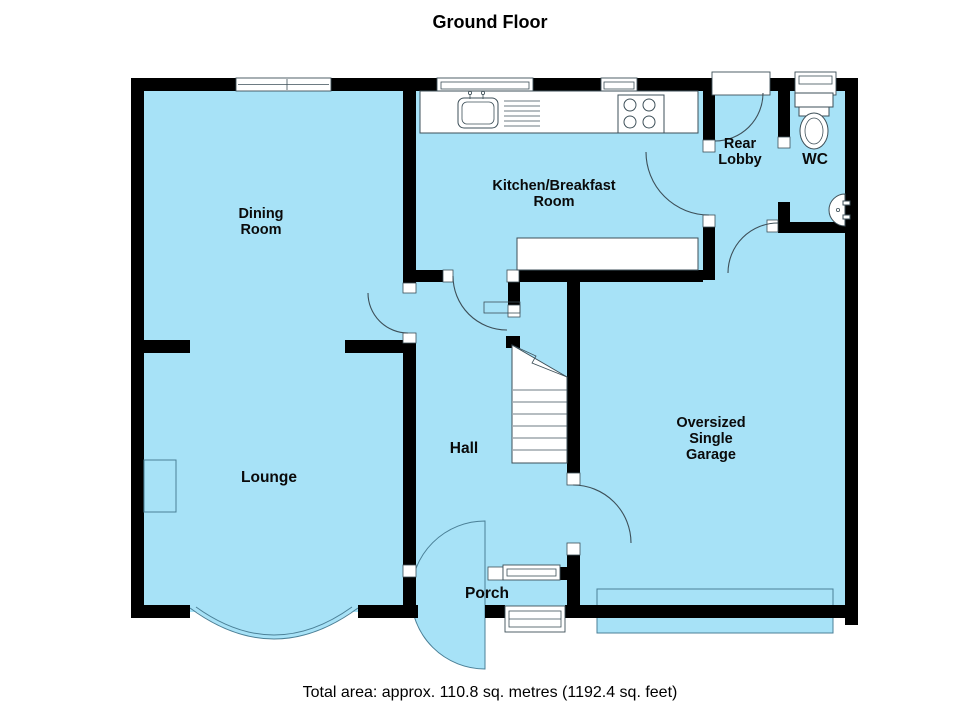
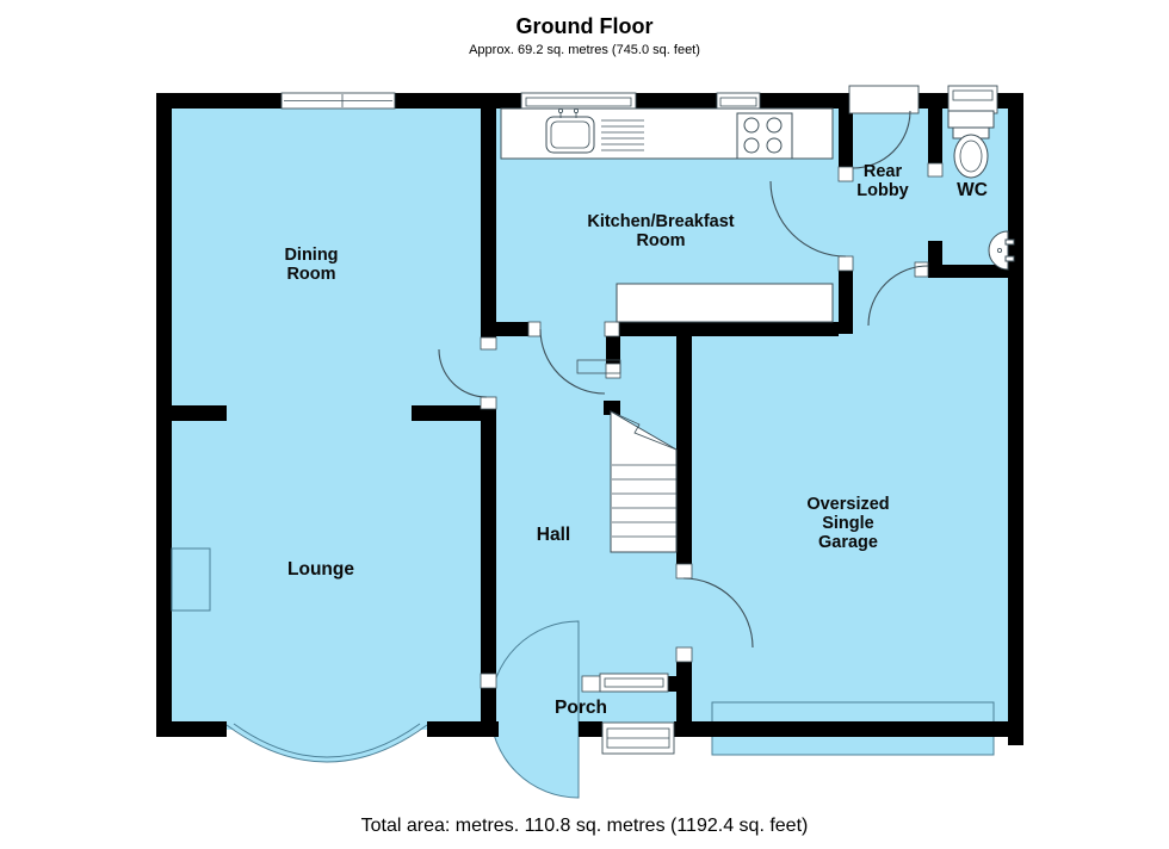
  Ground Floor
+ Approx. 69.2 sq. metres (745.0 sq. feet)
  Dining
  Room
  Kitchen/Breakfast
  Room
  Rear
  Lobby
  WC
  Lounge
  Hall
  Oversized
  Single
  Garage
  Porch
- Total area: approx. 110.8 sq. metres (1192.4 sq. feet)
+ Total area: metres. 110.8 sq. metres (1192.4 sq. feet)
